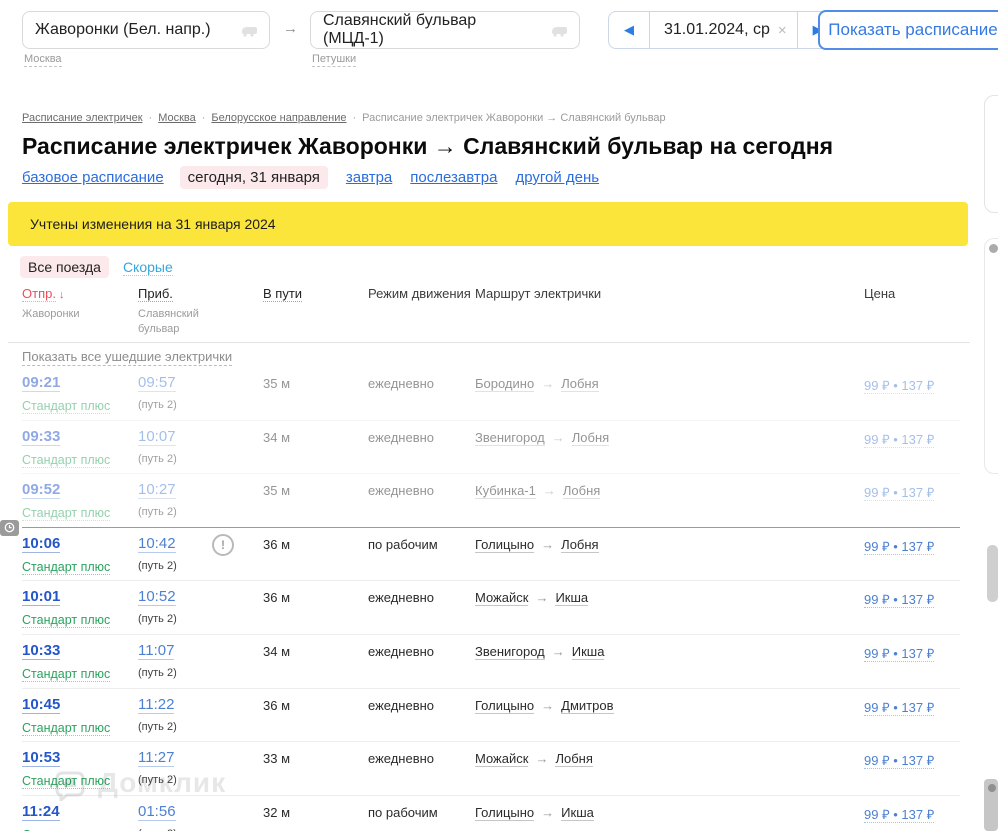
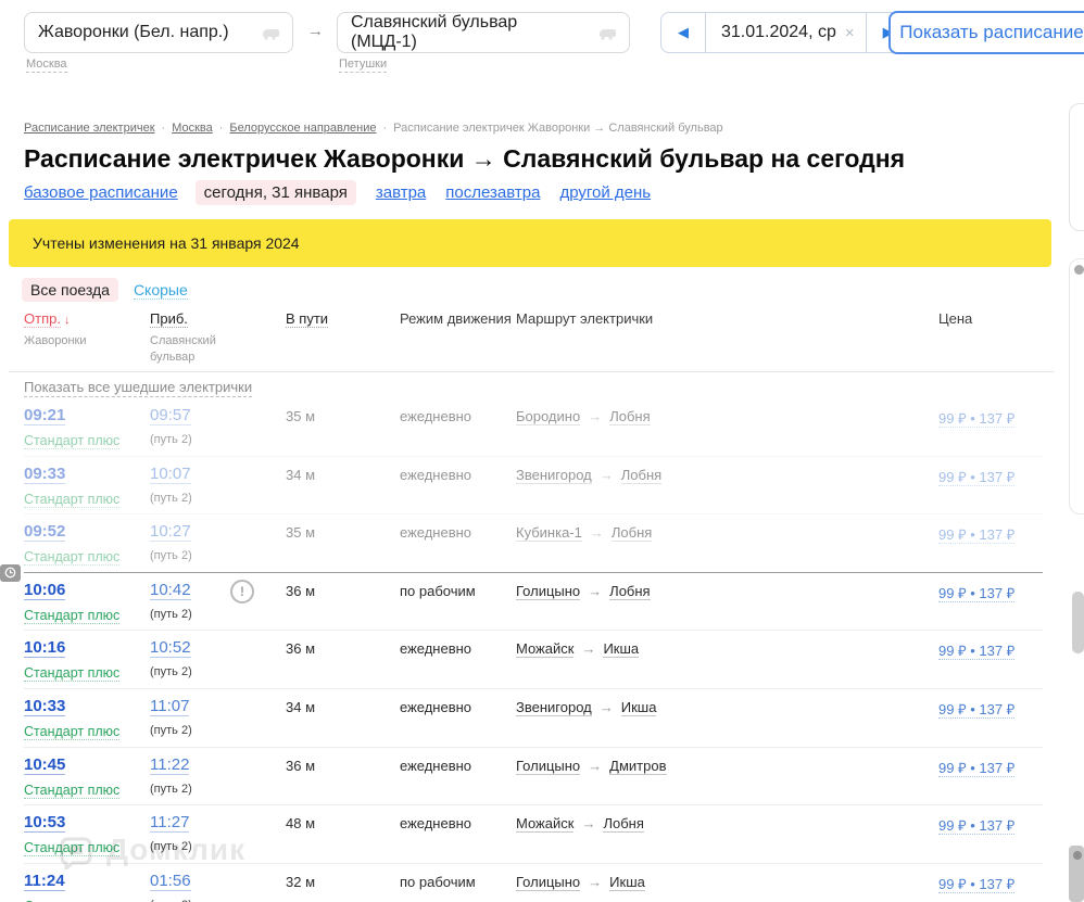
  Жаворонки (Бел. напр.)
  Москва
  →
  Славянский бульвар (МЦД-1)
  Петушки
  ◀
  31.01.2024, ср
  ×
  Показать расписание
  Расписание электричек · Москва · Белорусское направление · Расписание электричек Жаворонки → Славянский бульвар
  Расписание электричек Жаворонки → Славянский бульвар на сегодня
  базовое расписание
  сегодня, 31 января
  завтра
  послезавтра
  другой день
  Учтены изменения на 31 января 2024
  Все поезда
  Скорые
  Отпр. ↓
  Приб.
  В пути
  Режим движения
  Маршрут электрички
  Цена
  Жаворонки
  Славянский бульвар
  Показать все ушедшие электрички
  09:21
  Стандарт плюс
  09:57
  (путь 2)
  35 м
  ежедневно
  Бородино → Лобня
  99 ₽ • 137 ₽
  09:33
  Стандарт плюс
  10:07
  (путь 2)
  34 м
  ежедневно
  Звенигород → Лобня
  99 ₽ • 137 ₽
  09:52
  Стандарт плюс
  10:27
  (путь 2)
  35 м
  ежедневно
  Кубинка-1 → Лобня
  99 ₽ • 137 ₽
  10:06
  Стандарт плюс
  10:42
  (путь 2)
  !
  36 м
  по рабочим
  Голицыно → Лобня
  99 ₽ • 137 ₽
- 10:01
+ 10:16
  Стандарт плюс
  10:52
  (путь 2)
  36 м
  ежедневно
  Можайск → Икша
  99 ₽ • 137 ₽
  10:33
  Стандарт плюс
  11:07
  (путь 2)
  34 м
  ежедневно
  Звенигород → Икша
  99 ₽ • 137 ₽
  10:45
  Стандарт плюс
  11:22
  (путь 2)
  36 м
  ежедневно
  Голицыно → Дмитров
  99 ₽ • 137 ₽
  10:53
  Стандарт плюс
  11:27
  (путь 2)
- 33 м
+ 48 м
  ежедневно
  Можайск → Лобня
  99 ₽ • 137 ₽
  11:24
  01:56
  32 м
  по рабочим
  Голицыно → Икша
  99 ₽ • 137 ₽
  Домклик
